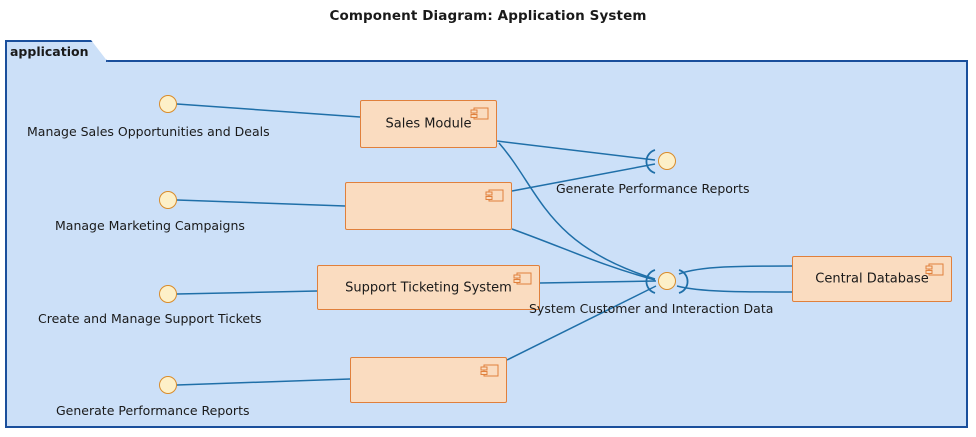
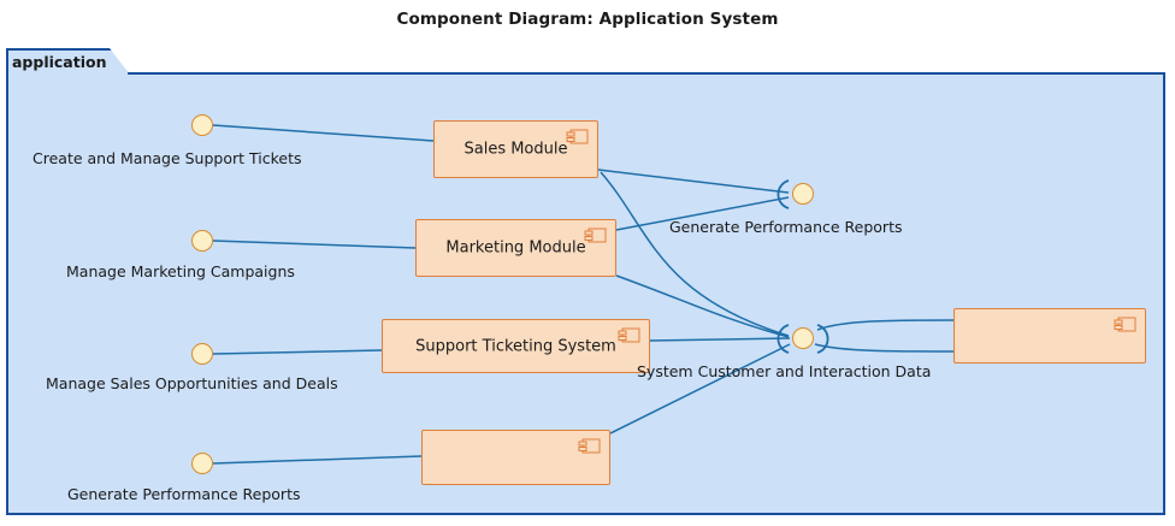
  Component Diagram: Application System
  application
  Sales Module
+ Marketing Module
  Support Ticketing System
- Central Database
- Manage Sales Opportunities and Deals
+ Create and Manage Support Tickets
  Manage Marketing Campaigns
- Create and Manage Support Tickets
+ Manage Sales Opportunities and Deals
  Generate Performance Reports
  Generate Performance Reports
  System Customer and Interaction Data
